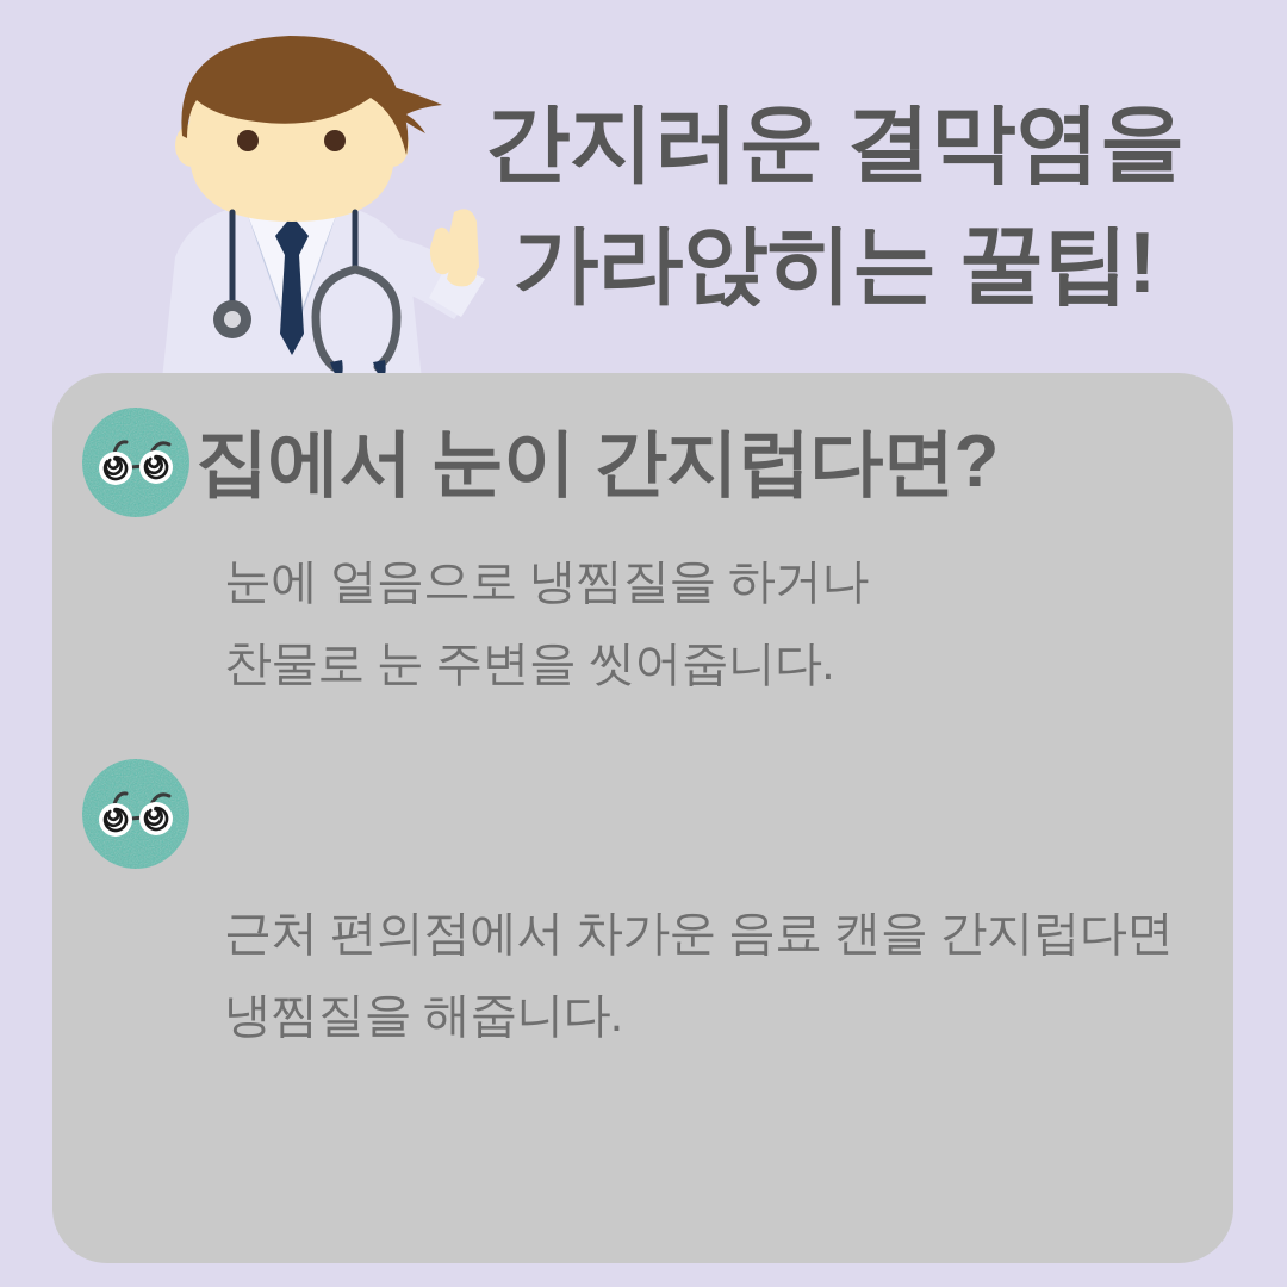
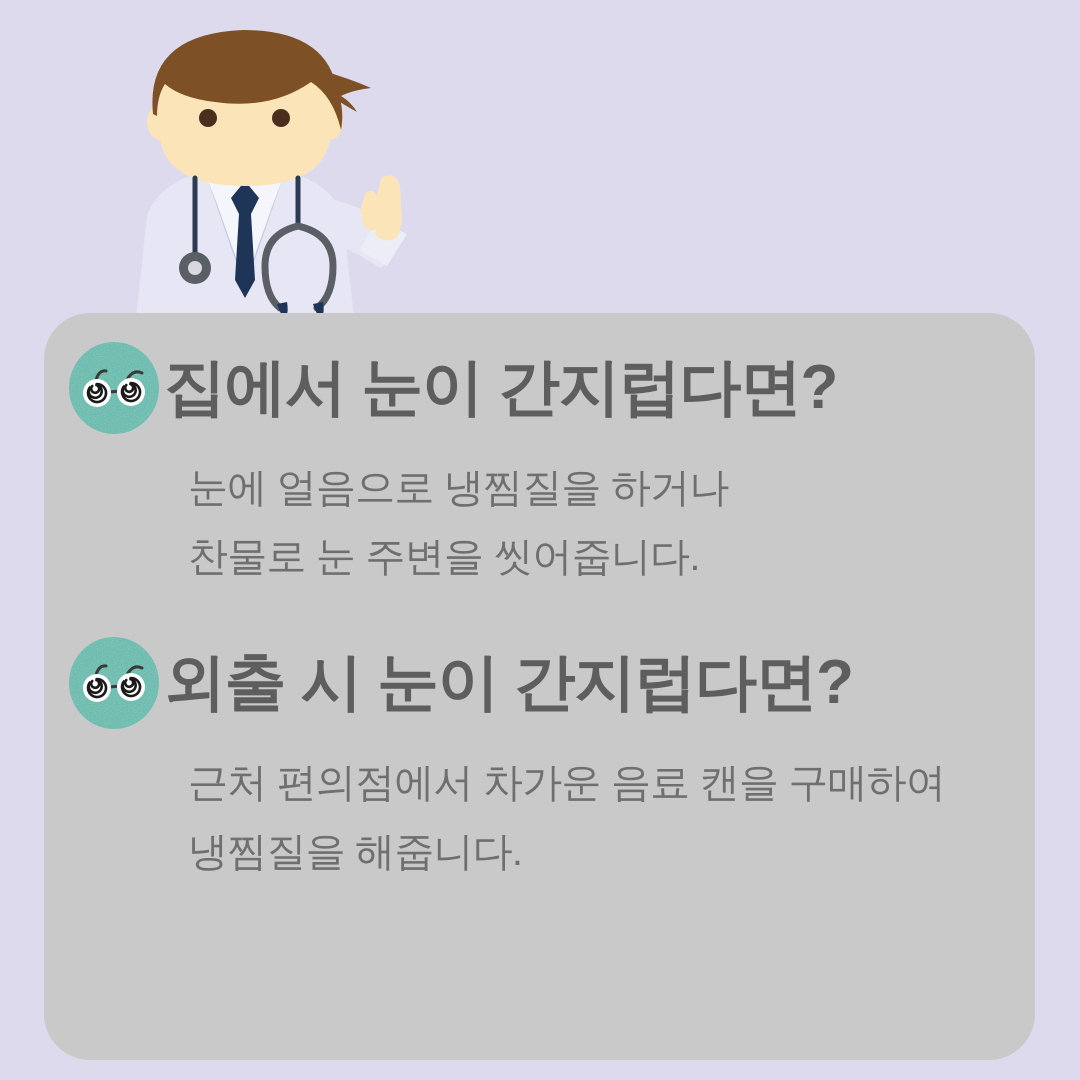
- 간지러운 결막염을
- 가라앉히는 꿀팁!
  집에서 눈이 간지럽다면?
  눈에 얼음으로 냉찜질을 하거나
  찬물로 눈 주변을 씻어줍니다.
+ 외출 시 눈이 간지럽다면?
- 근처 편의점에서 차가운 음료 캔을 간지럽다면
+ 근처 편의점에서 차가운 음료 캔을 구매하여
  냉찜질을 해줍니다.
